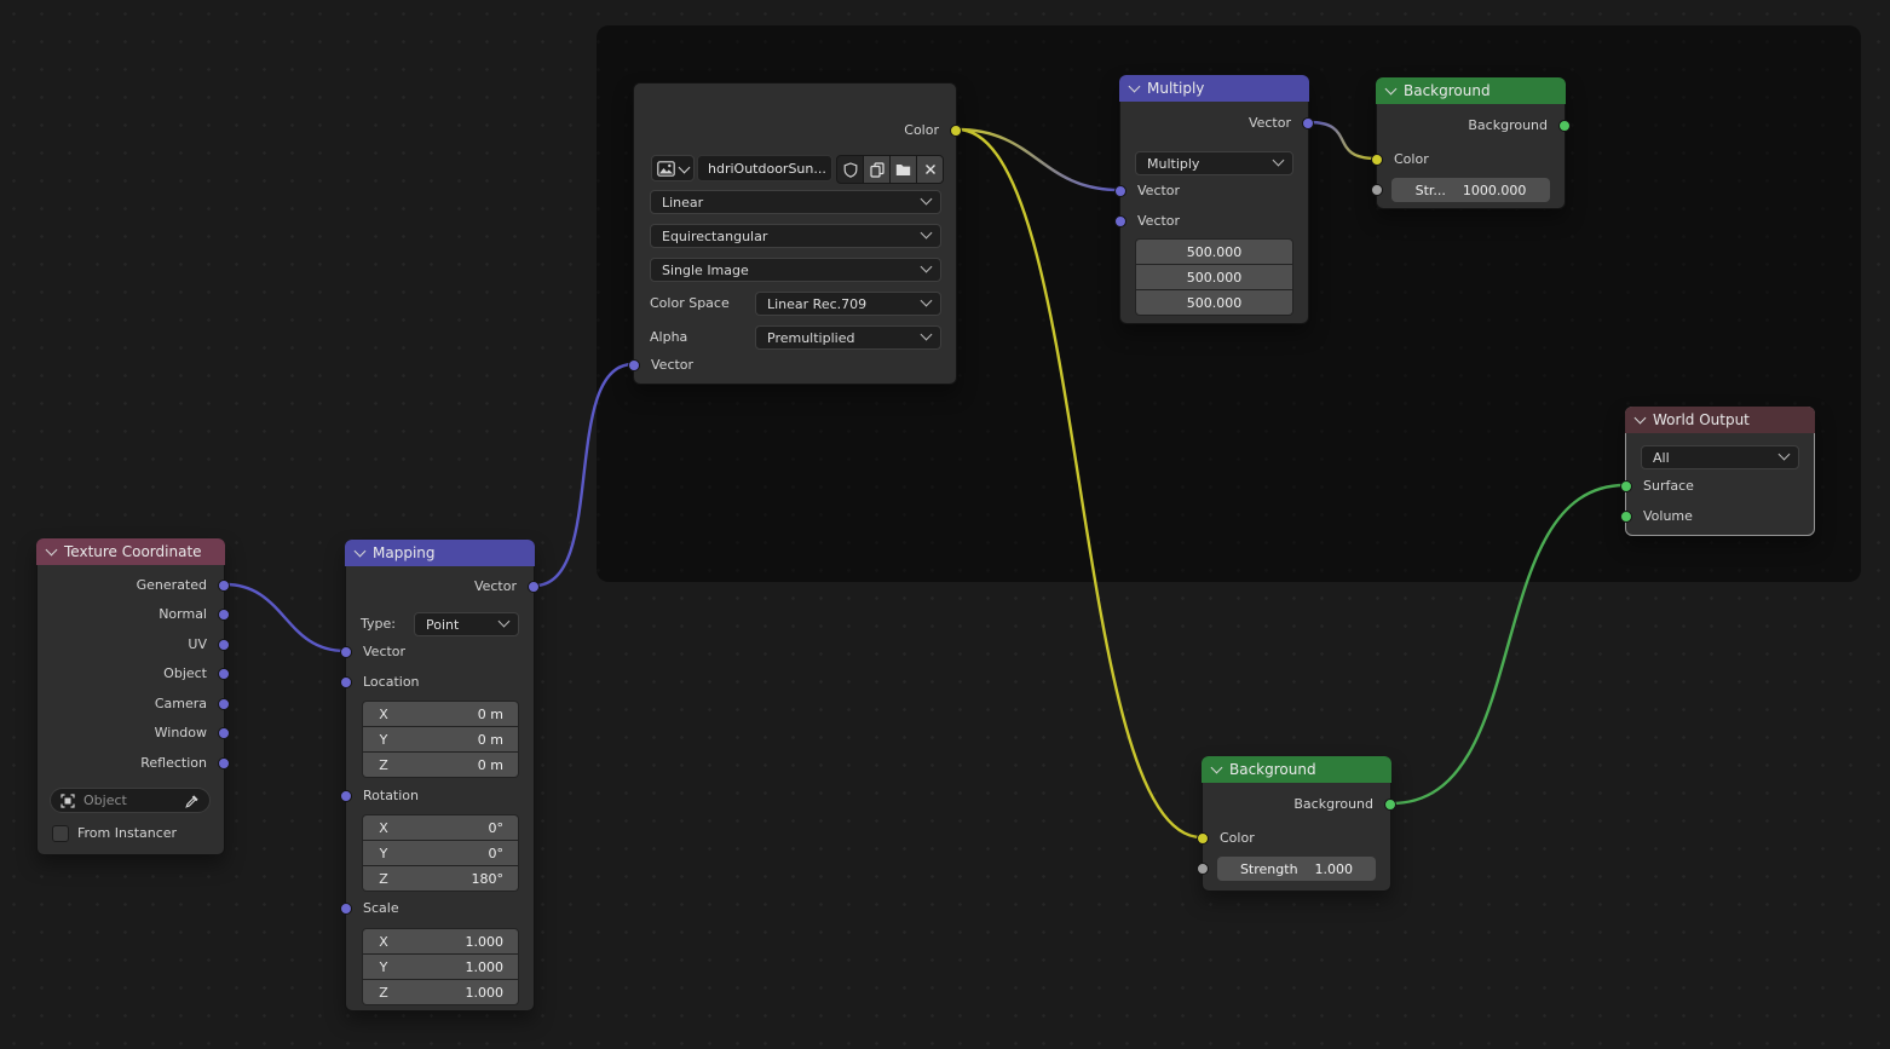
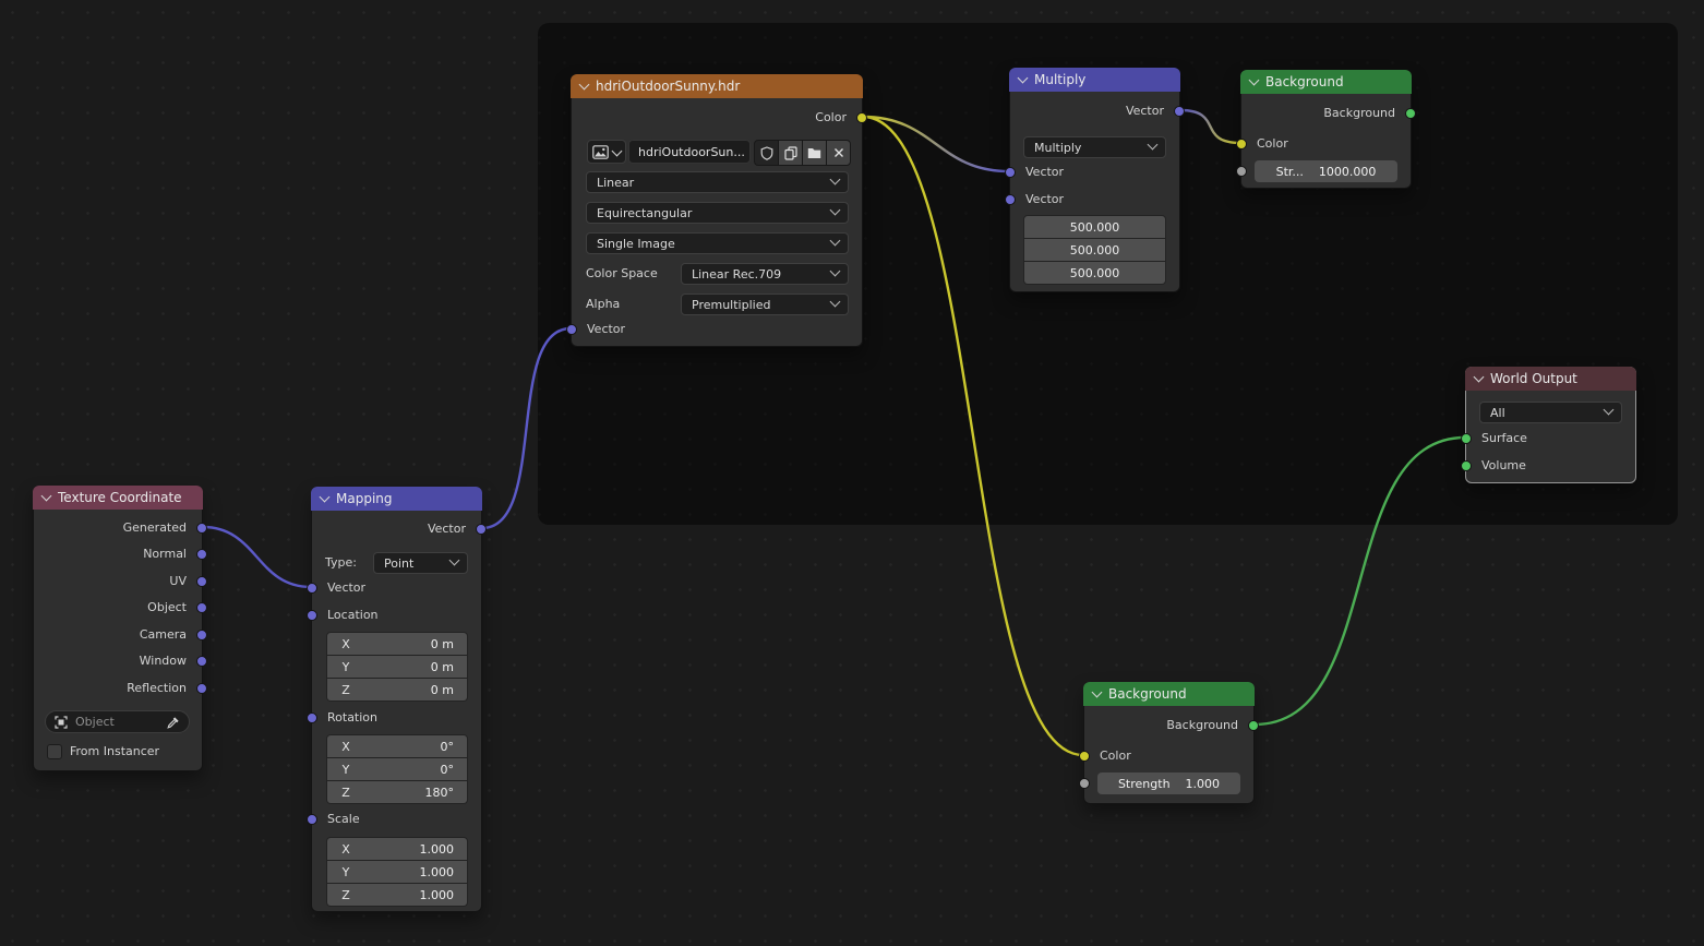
  Texture Coordinate
  Generated
  Normal
  UV
  Object
  Camera
  Window
  Reflection
  Object
  From Instancer
  Mapping
  Vector
  Type:
  Point
  Vector
  Location
  X
  0 m
  Y
  0 m
  Z
  0 m
  Rotation
  X
  0°
  Y
  0°
  Z
  180°
  Scale
  X
  1.000
  Y
  1.000
  Z
  1.000
+ hdriOutdoorSunny.hdr
  Color
  hdriOutdoorSun...
  Linear
  Equirectangular
  Single Image
  Color Space
  Linear Rec.709
  Alpha
  Premultiplied
  Vector
  Multiply
  Vector
  Multiply
  Vector
  Vector
  500.000
  500.000
  500.000
  Background
  Background
  Color
  Str...
  1000.000
  World Output
  All
  Surface
  Volume
  Background
  Background
  Color
  Strength
  1.000
